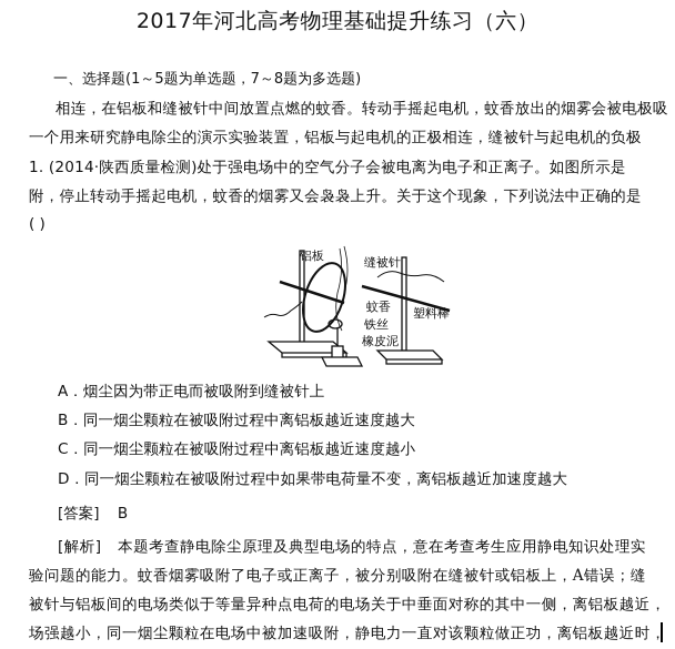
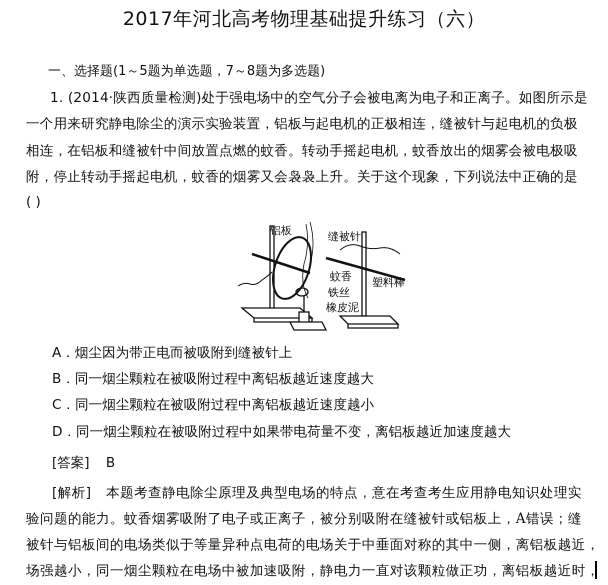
  2017年河北高考物理基础提升练习（六）
  一、选择题(1～5题为单选题，7～8题为多选题)
- 相连，在铝板和缝被针中间放置点燃的蚊香。转动手摇起电机，蚊香放出的烟雾会被电极吸
+ 1. (2014·陕西质量检测)处于强电场中的空气分子会被电离为电子和正离子。如图所示是
  一个用来研究静电除尘的演示实验装置，铝板与起电机的正极相连，缝被针与起电机的负极
- 1. (2014·陕西质量检测)处于强电场中的空气分子会被电离为电子和正离子。如图所示是
+ 相连，在铝板和缝被针中间放置点燃的蚊香。转动手摇起电机，蚊香放出的烟雾会被电极吸
  附，停止转动手摇起电机，蚊香的烟雾又会袅袅上升。关于这个现象，下列说法中正确的是
  ( )
  铝板
  缝被针
  蚊香
  铁丝
  橡皮泥
  塑料棒
  A．烟尘因为带正电而被吸附到缝被针上
  B．同一烟尘颗粒在被吸附过程中离铝板越近速度越大
  C．同一烟尘颗粒在被吸附过程中离铝板越近速度越小
  D．同一烟尘颗粒在被吸附过程中如果带电荷量不变，离铝板越近加速度越大
  [答案] B
  [解析] 本题考查静电除尘原理及典型电场的特点，意在考查考生应用静电知识处理实
  验问题的能力。蚊香烟雾吸附了电子或正离子，被分别吸附在缝被针或铝板上，A错误；缝
  被针与铝板间的电场类似于等量异种点电荷的电场关于中垂面对称的其中一侧，离铝板越近，
  场强越小，同一烟尘颗粒在电场中被加速吸附，静电力一直对该颗粒做正功，离铝板越近时，
